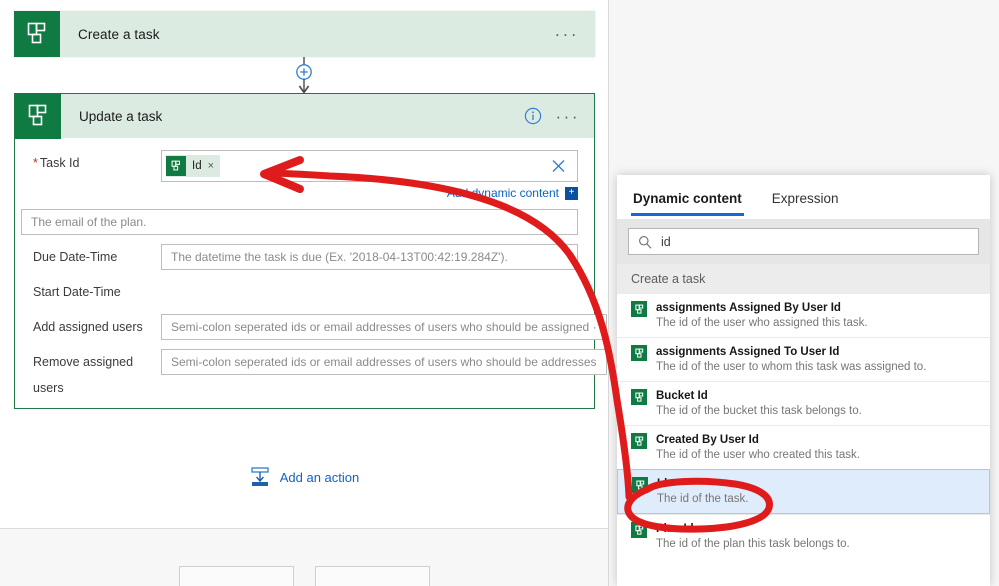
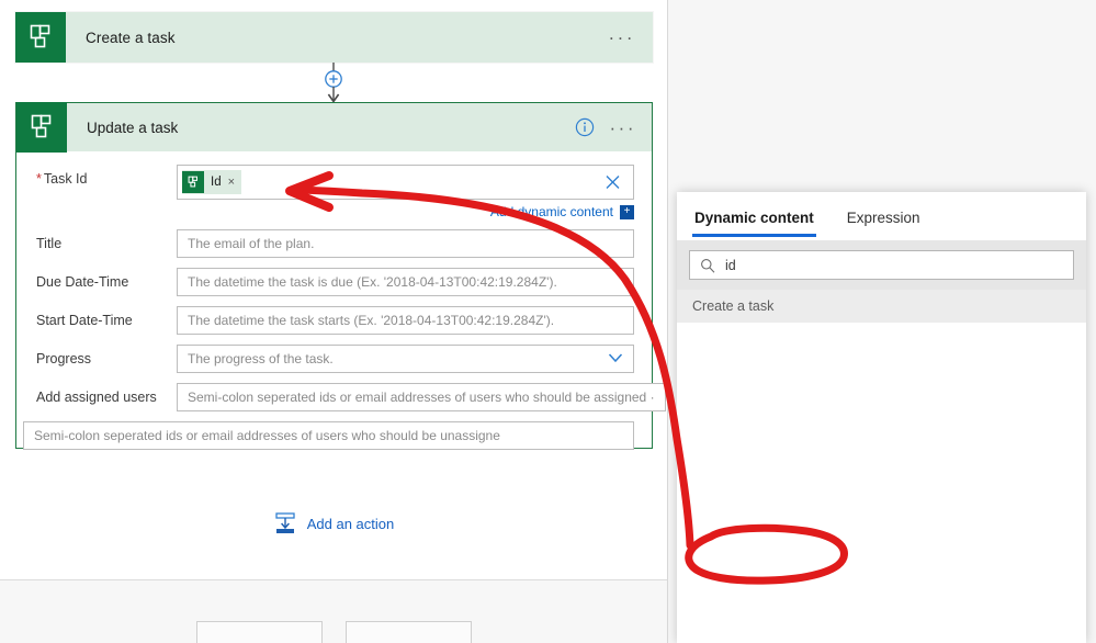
  Create a task
  ···
  Update a task
  ···
  * Task Id
  Id
  ×
  ynamic content
  +
+ Title
  The email of the plan.
  Due Date-Time
  The datetime the task is due (Ex. '2018-04-13T00:42:19.284Z').
  Start Date-Time
+ The datetime the task starts (Ex. '2018-04-13T00:42:19.284Z').
+ Progress
+ The progress of the task.
  Add assigned users
  Semi-colon seperated ids or email addresses of users who should be assigned ·
- Remove assigned users
- Semi-colon seperated ids or email addresses of users who should be addresses
+ Semi-colon seperated ids or email addresses of users who should be unassigne
  Add an action
  Dynamic content
  Expression
  id
  Create a task
- assignments Assigned By User Id
- The id of the user who assigned this task.
- assignments Assigned To User Id
- The id of the user to whom this task was assigned to.
- Bucket Id
- The id of the bucket this task belongs to.
- Created By User Id
- The id of the user who created this task.
- The id of the task.
- The id of the plan this task belongs to.
